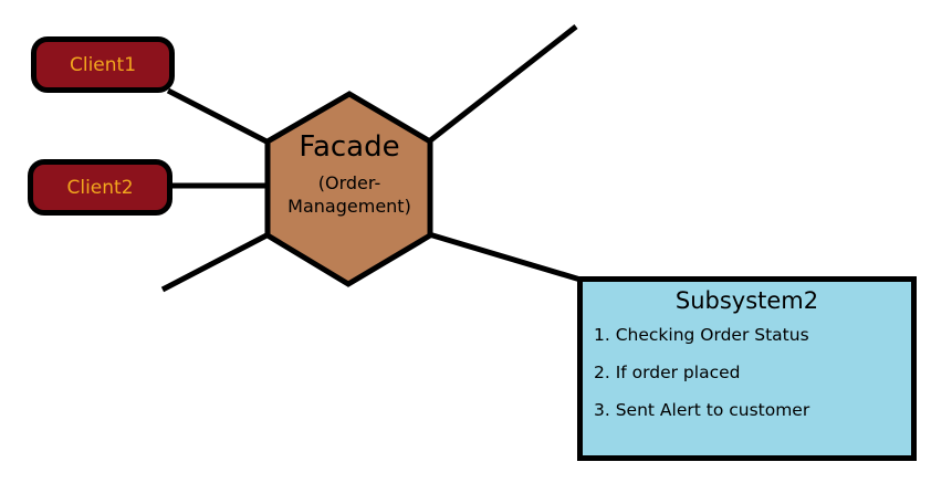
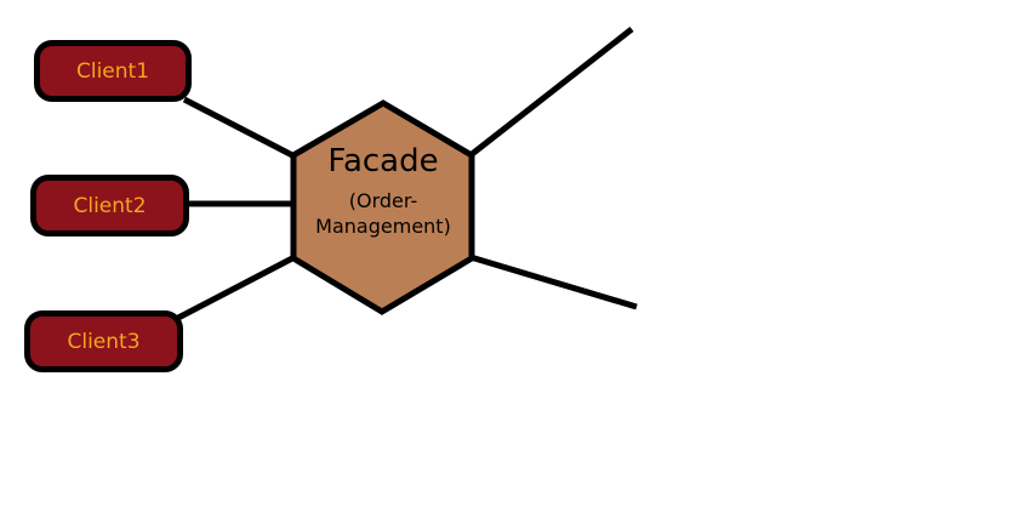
  Client1
  Client2
+ Client3
  Facade
  (Order-Management)
- Subsystem2
- 1. Checking Order Status
- 2. If order placed
- 3. Sent Alert to customer
